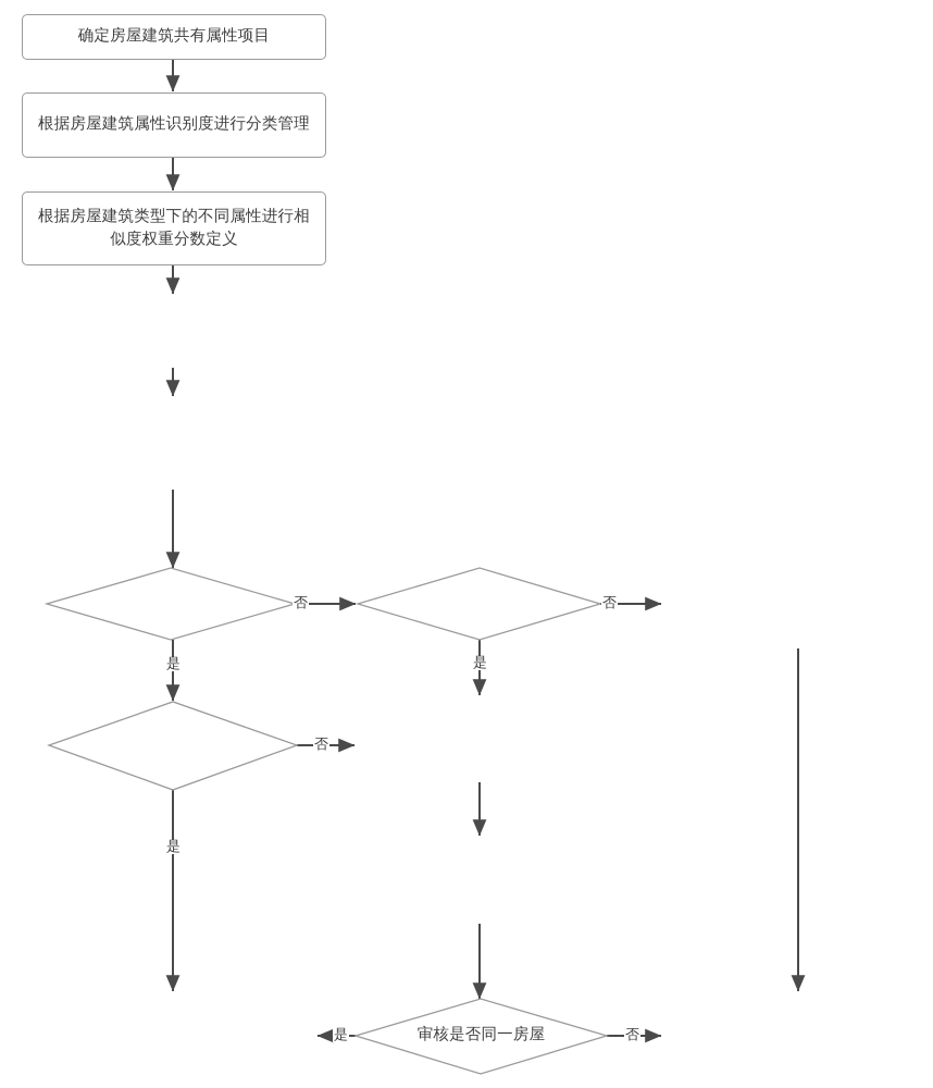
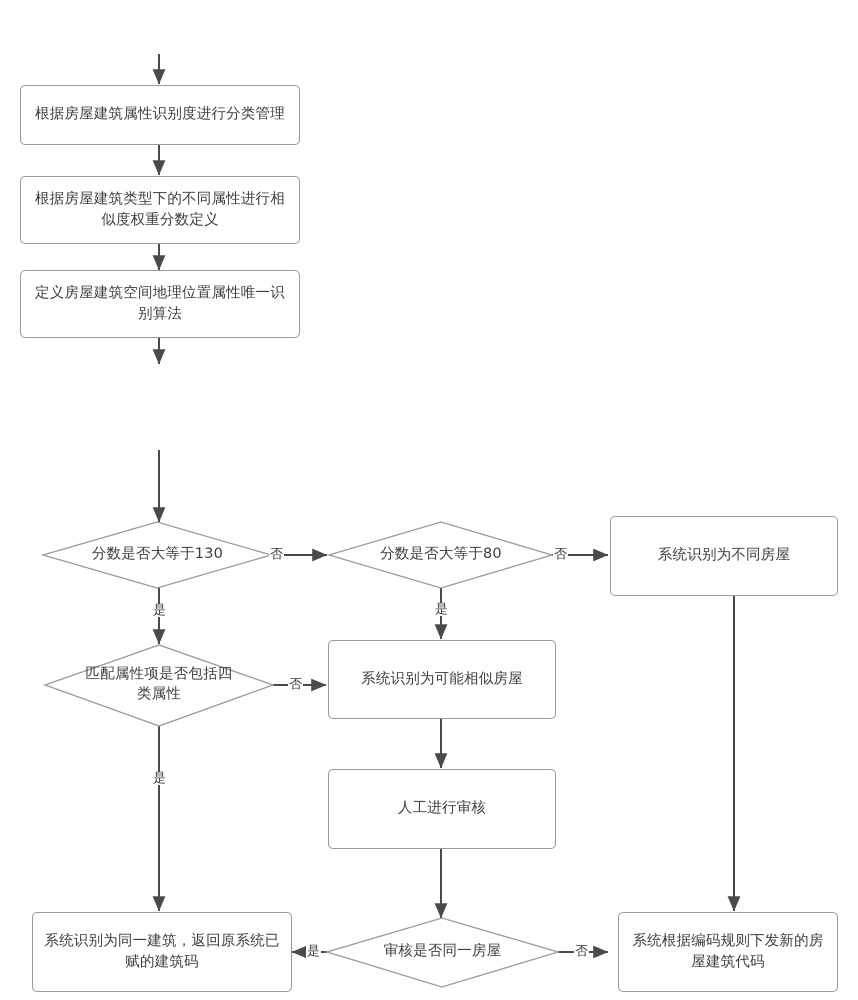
- 确定房屋建筑共有属性项目
  根据房屋建筑属性识别度进行分类管理
  根据房屋建筑类型下的不同属性进行相似度权重分数定义
+ 定义房屋建筑空间地理位置属性唯一识别算法
+ 系统识别为不同房屋
+ 系统识别为可能相似房屋
+ 人工进行审核
+ 系统识别为同一建筑，返回原系统已赋的建筑码
+ 系统根据编码规则下发新的房屋建筑代码
+ 分数是否大等于130
+ 分数是否大等于80
+ 匹配属性项是否包括四类属性
  审核是否同一房屋
  否
  是
  否
  是
  否
  是
  是
  否
